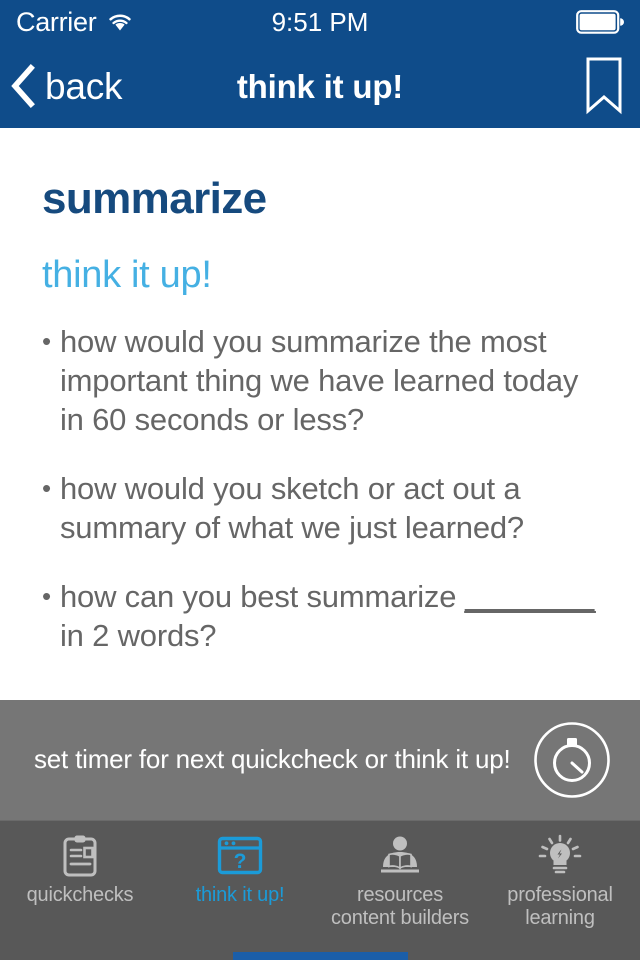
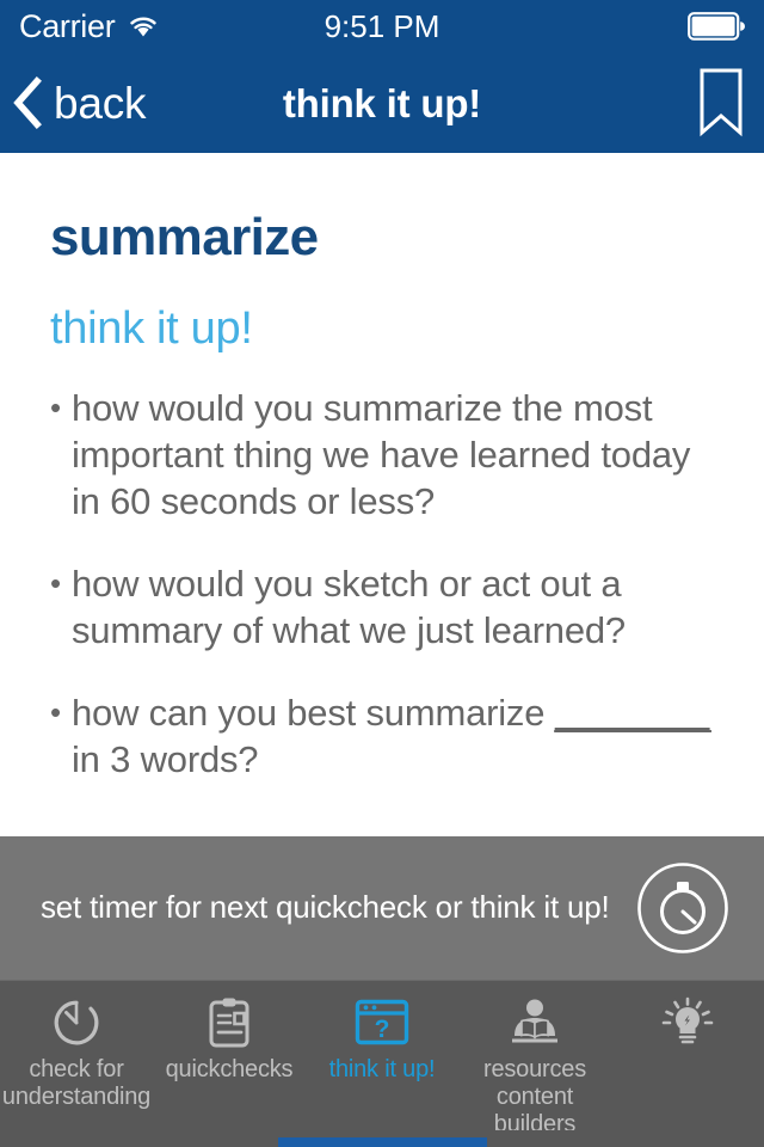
  Carrier
  9:51 PM
  back
  think it up!
  summarize
  think it up!
  •
  how would you summarize the most important thing we have learned today in 60 seconds or less?
  •
  how would you sketch or act out a summary of what we just learned?
  •
- how can you best summarize ________ in 2 words?
+ how can you best summarize ________ in 3 words?
  set timer for next quickcheck or think it up!
+ check for
+ understanding
  quickchecks
  ?
  think it up!
  resources
  content builders
- professional
- learning
